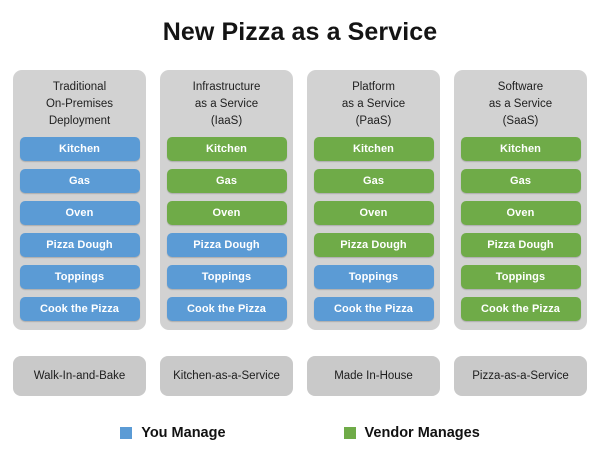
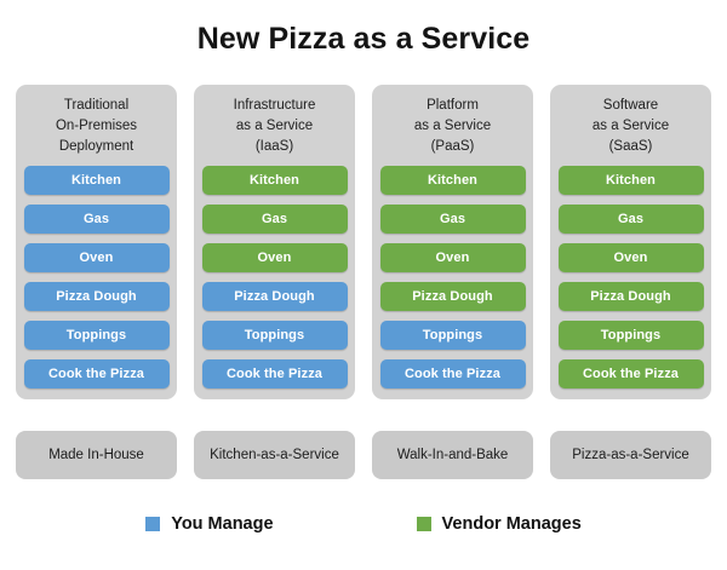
  New Pizza as a Service
  Traditional
  On-Premises
  Deployment
  Kitchen
  Gas
  Oven
  Pizza Dough
  Toppings
  Cook the Pizza
  Infrastructure
  as a Service
  (IaaS)
  Kitchen
  Gas
  Oven
  Pizza Dough
  Toppings
  Cook the Pizza
  Platform
  as a Service
  (PaaS)
  Kitchen
  Gas
  Oven
  Pizza Dough
  Toppings
  Cook the Pizza
  Software
  as a Service
  (SaaS)
  Kitchen
  Gas
  Oven
  Pizza Dough
  Toppings
  Cook the Pizza
- Walk-In-and-Bake
+ Made In-House
  Kitchen-as-a-Service
- Made In-House
+ Walk-In-and-Bake
  Pizza-as-a-Service
  You Manage
  Vendor Manages
